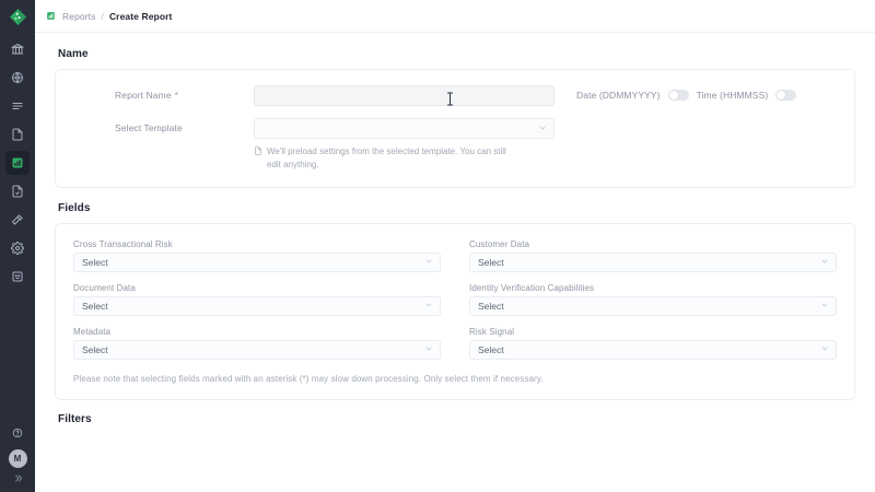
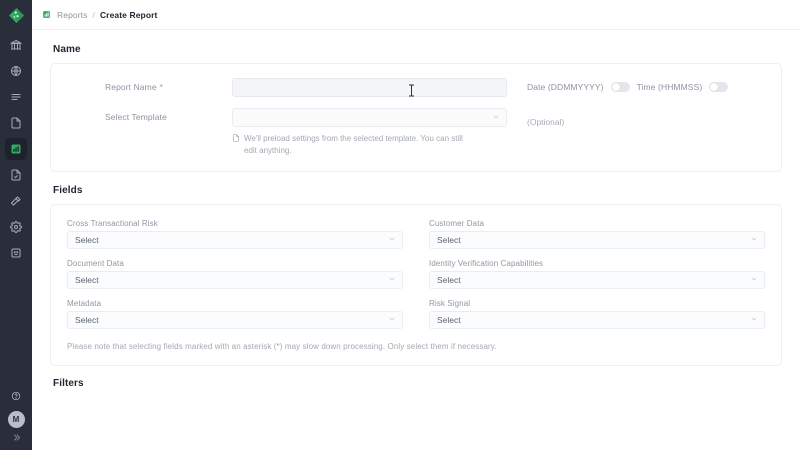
  M
  Reports
  /
  Create Report
  Name
  Report Name *
  Date (DDMMYYYY)
  Time (HHMMSS)
  Select Template
  We'll preload settings from the selected template. You can still edit anything.
+ (Optional)
  Fields
  Cross Transactional Risk
  Select
  Customer Data
  Select
  Document Data
  Select
  Identity Verification Capabilities
  Select
  Metadata
  Select
  Risk Signal
  Select
  Please note that selecting fields marked with an asterisk (*) may slow down processing. Only select them if necessary.
  Filters
